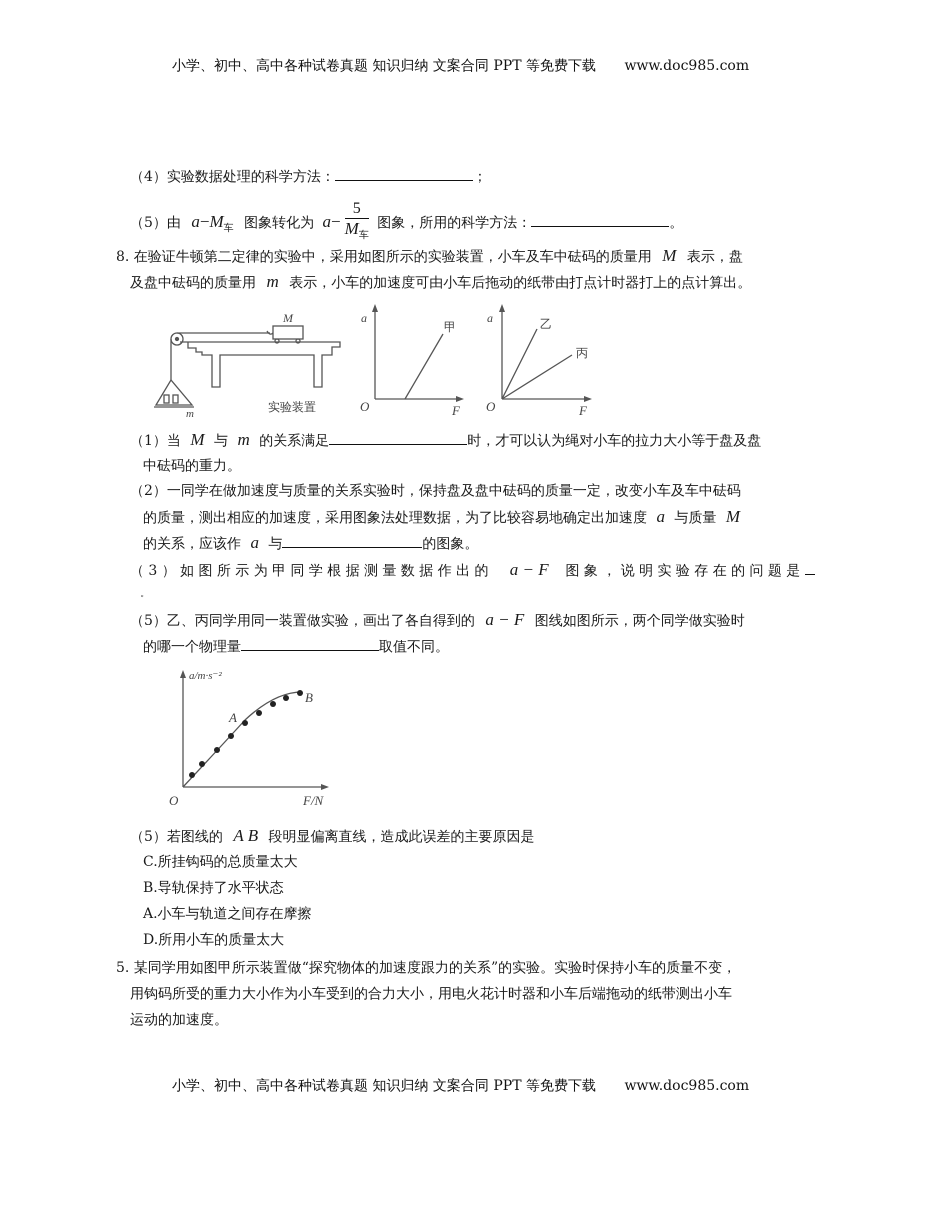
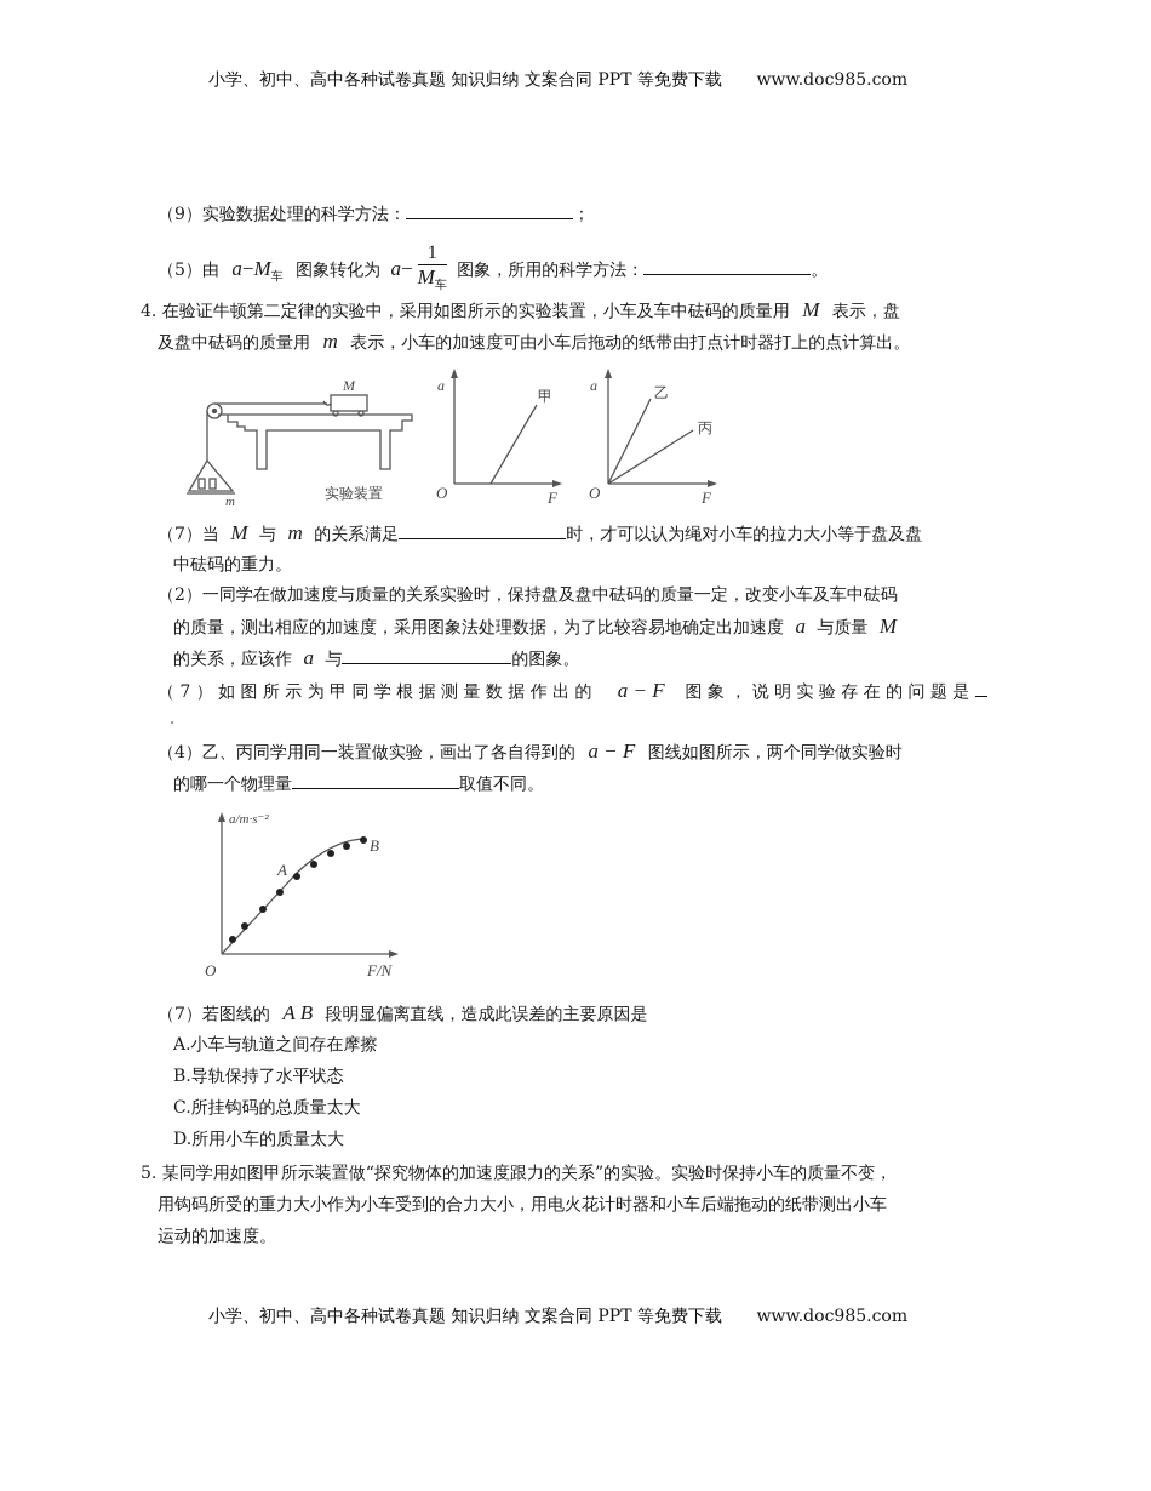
  小学、初中、高中各种试卷真题 知识归纳 文案合同 PPT 等免费下载 www.doc985.com
- （4）实验数据处理的科学方法： ；
+ （9）实验数据处理的科学方法： ；
  （5）由 a−M车 图象转化为 a−
- 5
+ 1
  M车
  图象，所用的科学方法： 。
- 8. 在验证牛顿第二定律的实验中，采用如图所示的实验装置，小车及车中砝码的质量用 M 表示，盘
+ 4. 在验证牛顿第二定律的实验中，采用如图所示的实验装置，小车及车中砝码的质量用 M 表示，盘
  及盘中砝码的质量用 m 表示，小车的加速度可由小车后拖动的纸带由打点计时器打上的点计算出。
  M
  m
  实验装置
  a
  F
  O
  甲
  a
  F
  O
  乙
  丙
- （1）当 M 与 m 的关系满足 时，才可以认为绳对小车的拉力大小等于盘及盘
+ （7）当 M 与 m 的关系满足 时，才可以认为绳对小车的拉力大小等于盘及盘
  中砝码的重力。
  （2）一同学在做加速度与质量的关系实验时，保持盘及盘中砝码的质量一定，改变小车及车中砝码
  的质量，测出相应的加速度，采用图象法处理数据，为了比较容易地确定出加速度 a 与质量 M
  的关系，应该作 a 与 的图象。
- （3）如图所示为甲同学根据测量数据作出的 a − F 图象，说明实验存在的问题是
+ （7）如图所示为甲同学根据测量数据作出的 a − F 图象，说明实验存在的问题是
  。
- （5）乙、丙同学用同一装置做实验，画出了各自得到的 a − F 图线如图所示，两个同学做实验时
+ （4）乙、丙同学用同一装置做实验，画出了各自得到的 a − F 图线如图所示，两个同学做实验时
  的哪一个物理量 取值不同。
  a/m·s⁻²
  F/N
  O
  A
  B
- （5）若图线的 A B 段明显偏离直线，造成此误差的主要原因是
+ （7）若图线的 A B 段明显偏离直线，造成此误差的主要原因是
- C.所挂钩码的总质量太大
+ A.小车与轨道之间存在摩擦
  B.导轨保持了水平状态
- A.小车与轨道之间存在摩擦
+ C.所挂钩码的总质量太大
  D.所用小车的质量太大
  5. 某同学用如图甲所示装置做“探究物体的加速度跟力的关系”的实验。实验时保持小车的质量不变，
  用钩码所受的重力大小作为小车受到的合力大小，用电火花计时器和小车后端拖动的纸带测出小车
  运动的加速度。
  小学、初中、高中各种试卷真题 知识归纳 文案合同 PPT 等免费下载 www.doc985.com
